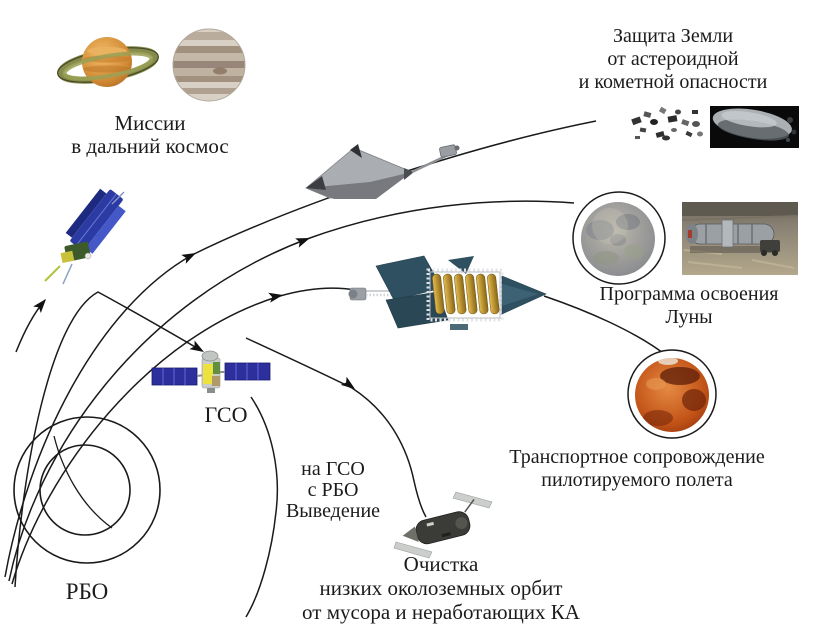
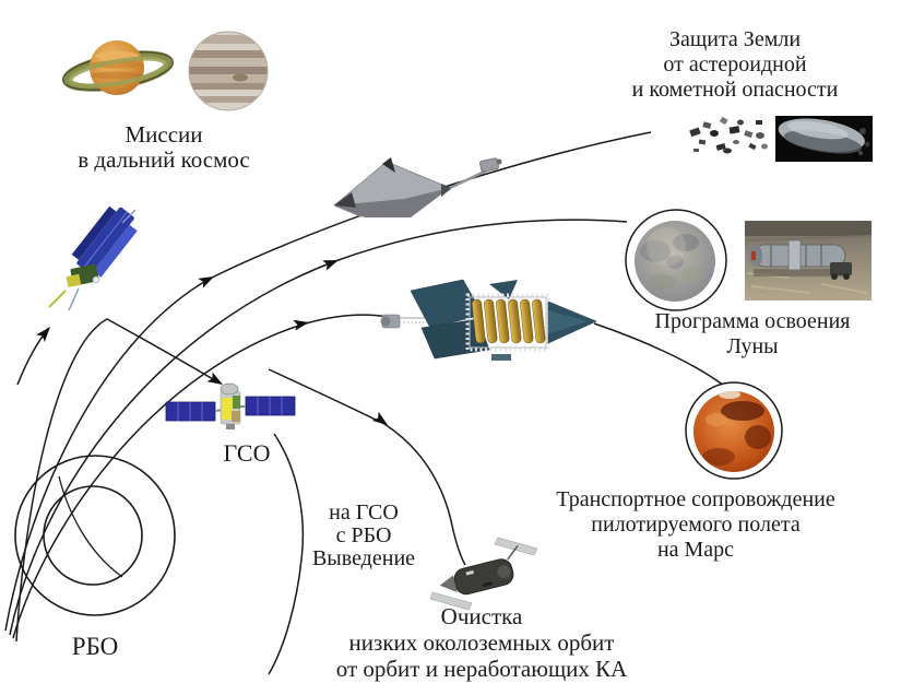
  Миссии
  в дальний космос
  Защита Земли
  от астероидной
  и кометной опасности
  Программа освоения
  Луны
  Транспортное сопровождение
  пилотируемого полета
+ на Марс
  Очистка
  низких околоземных орбит
- от мусора и неработающих КА
+ от орбит и неработающих КА
  на ГСО
  с РБО
  Выведение
  ГСО
  РБО
